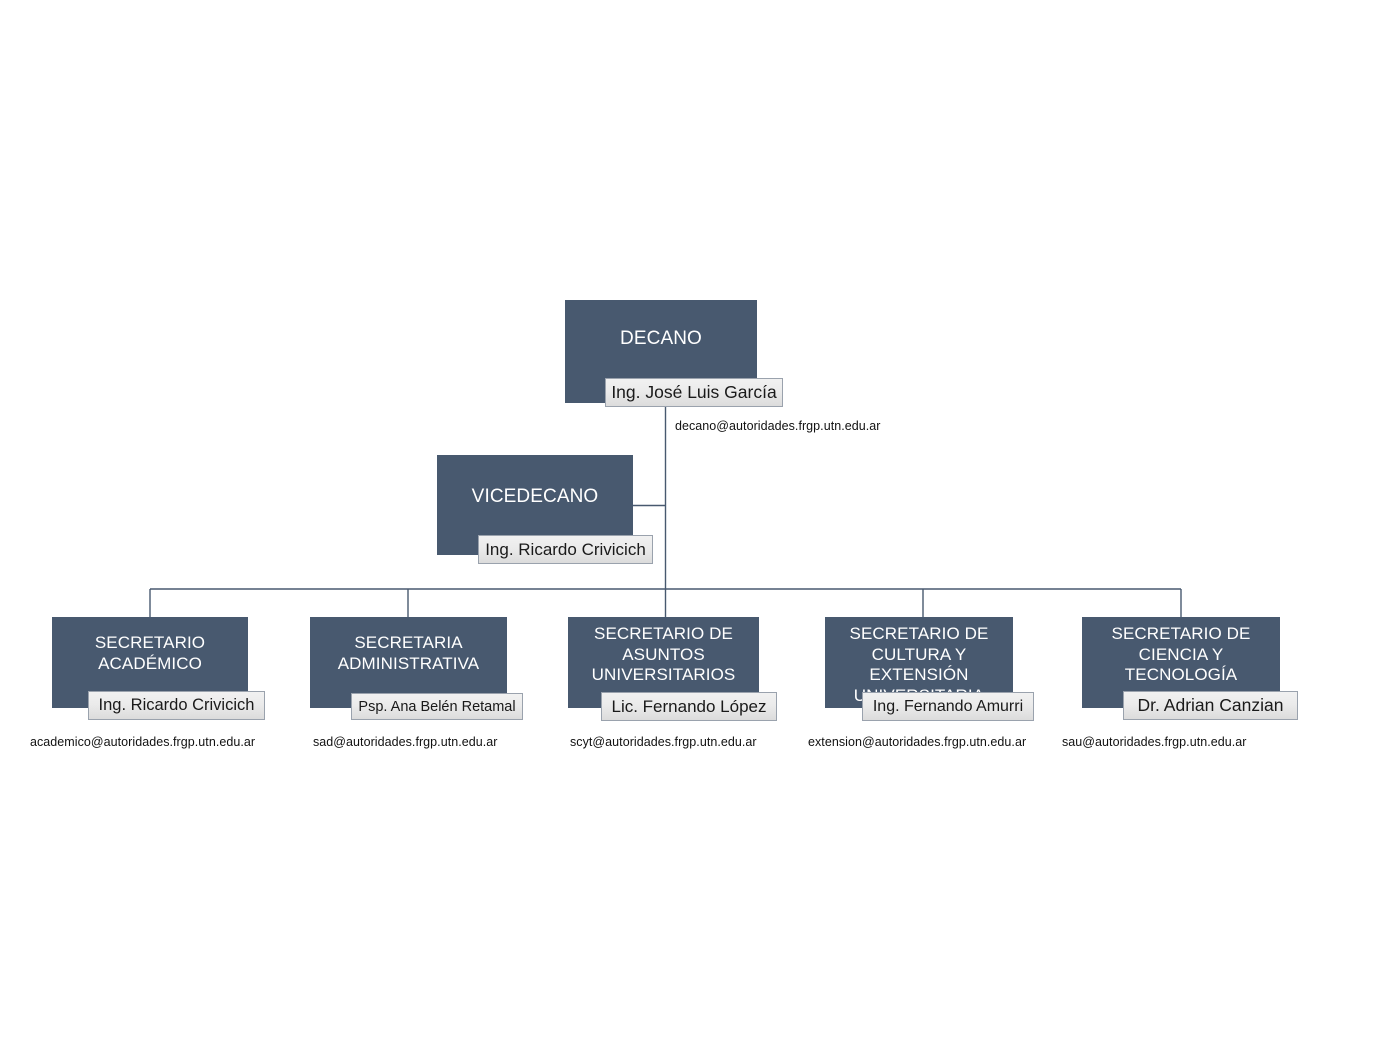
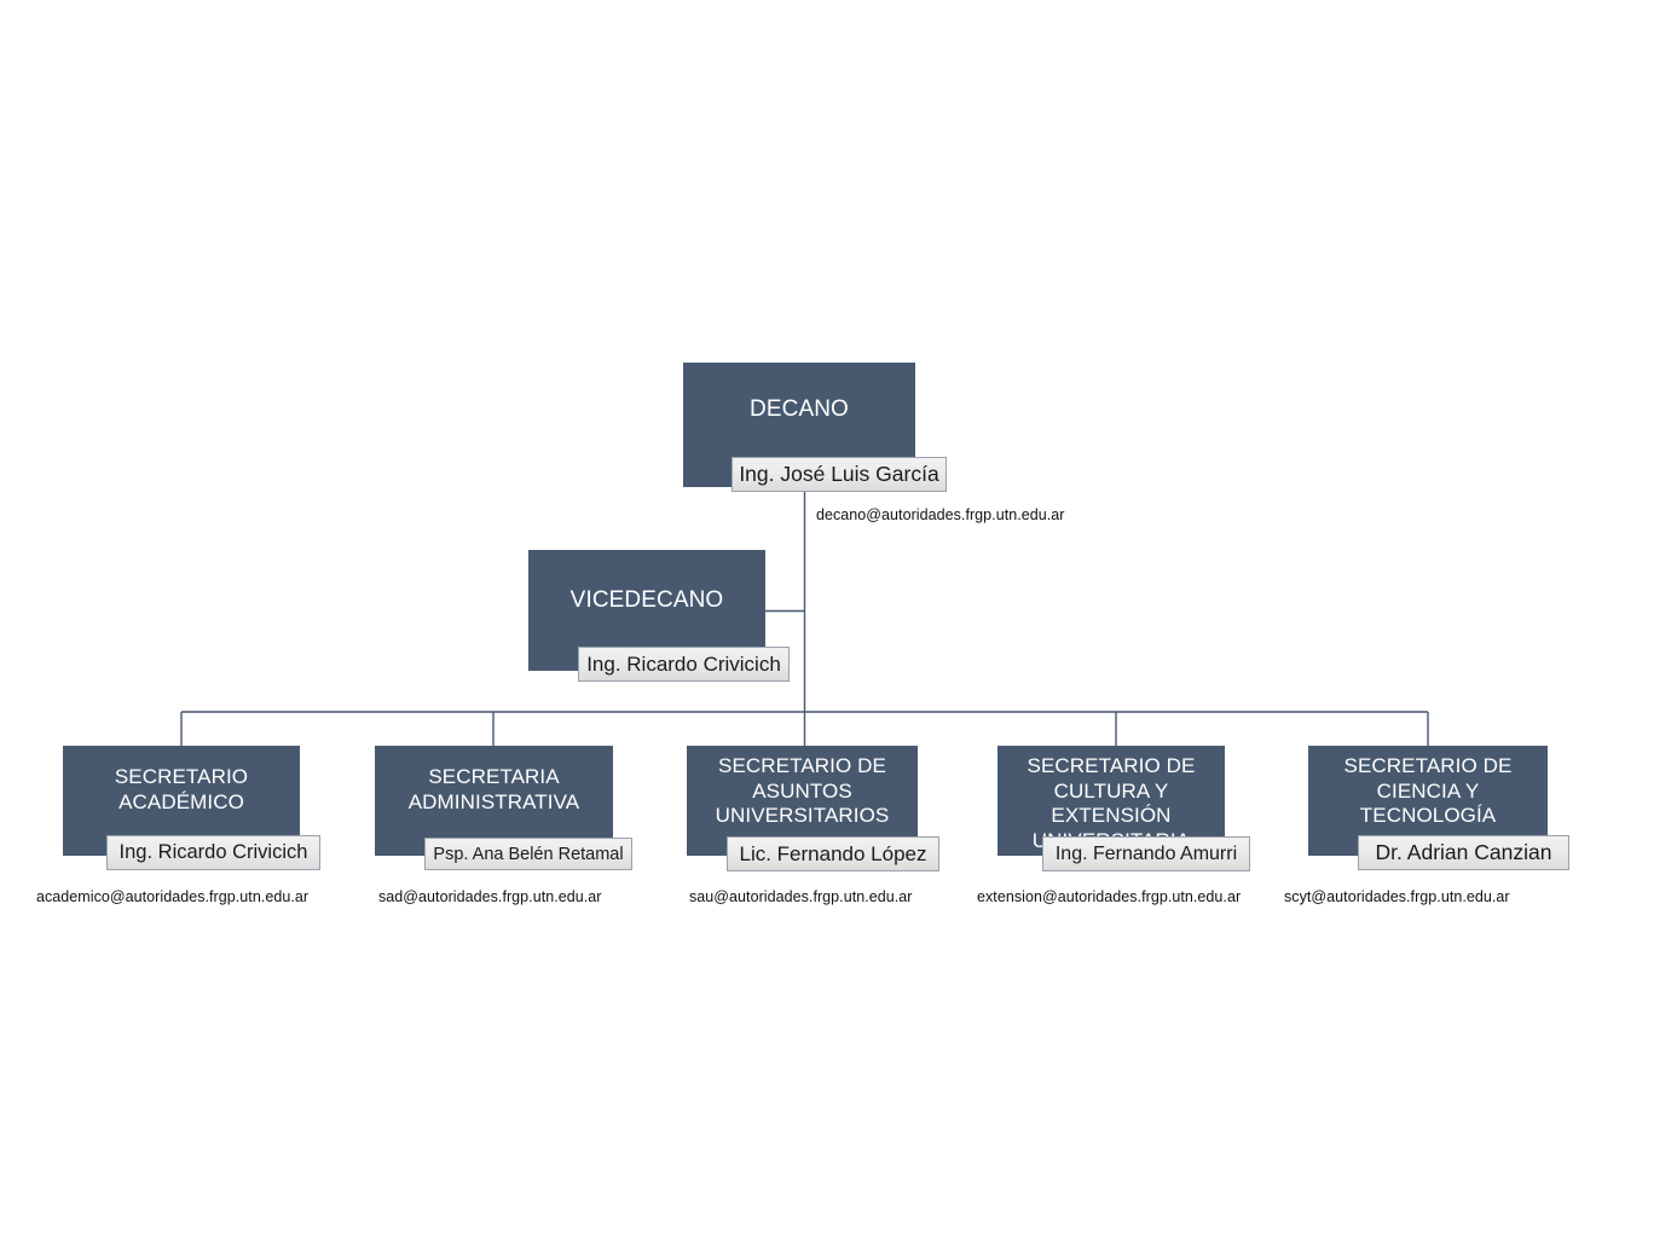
  DECANO
  Ing. José Luis García
  decano@autoridades.frgp.utn.edu.ar
  VICEDECANO
  Ing. Ricardo Crivicich
  SECRETARIO
  ACADÉMICO
  Ing. Ricardo Crivicich
  academico@autoridades.frgp.utn.edu.ar
  SECRETARIA
  ADMINISTRATIVA
  Psp. Ana Belén Retamal
  sad@autoridades.frgp.utn.edu.ar
  SECRETARIO DE
  ASUNTOS
  UNIVERSITARIOS
  Lic. Fernando López
- scyt@autoridades.frgp.utn.edu.ar
+ sau@autoridades.frgp.utn.edu.ar
  SECRETARIO DE
  CULTURA Y EXTENSIÓN
  Ing. Fernando Amurri
  extension@autoridades.frgp.utn.edu.ar
  SECRETARIO DE
  CIENCIA Y
  TECNOLOGÍA
  Dr. Adrian Canzian
- sau@autoridades.frgp.utn.edu.ar
+ scyt@autoridades.frgp.utn.edu.ar
